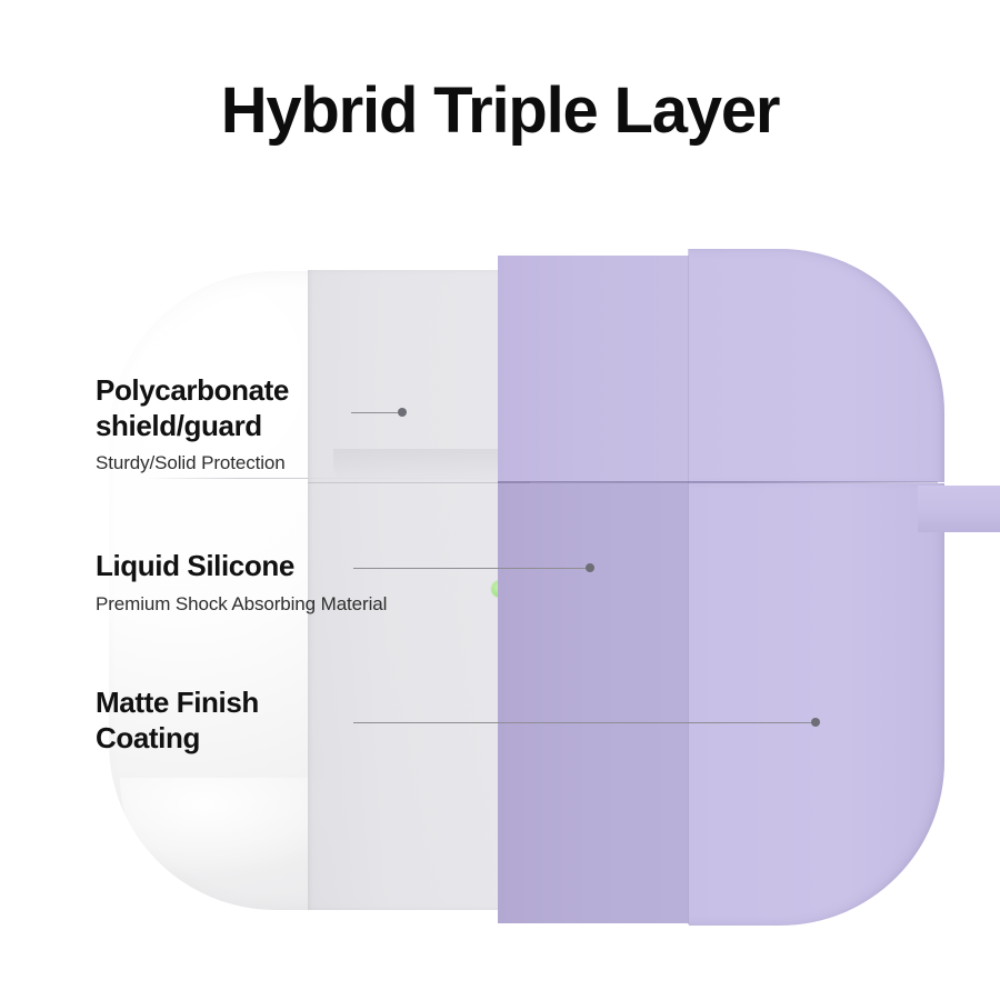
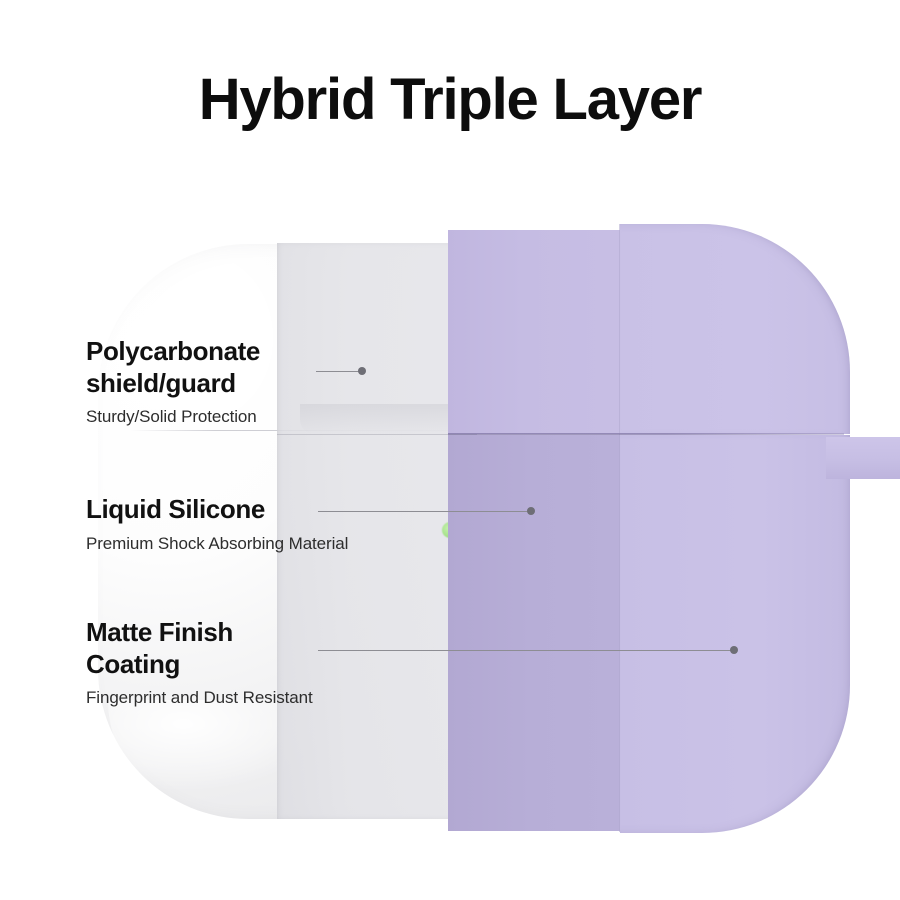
  Hybrid Triple Layer
  Polycarbonate
  shield/guard
  Sturdy/Solid Protection
  Liquid Silicone
  Premium Shock Absorbing Material
  Matte Finish
  Coating
+ Fingerprint and Dust Resistant
